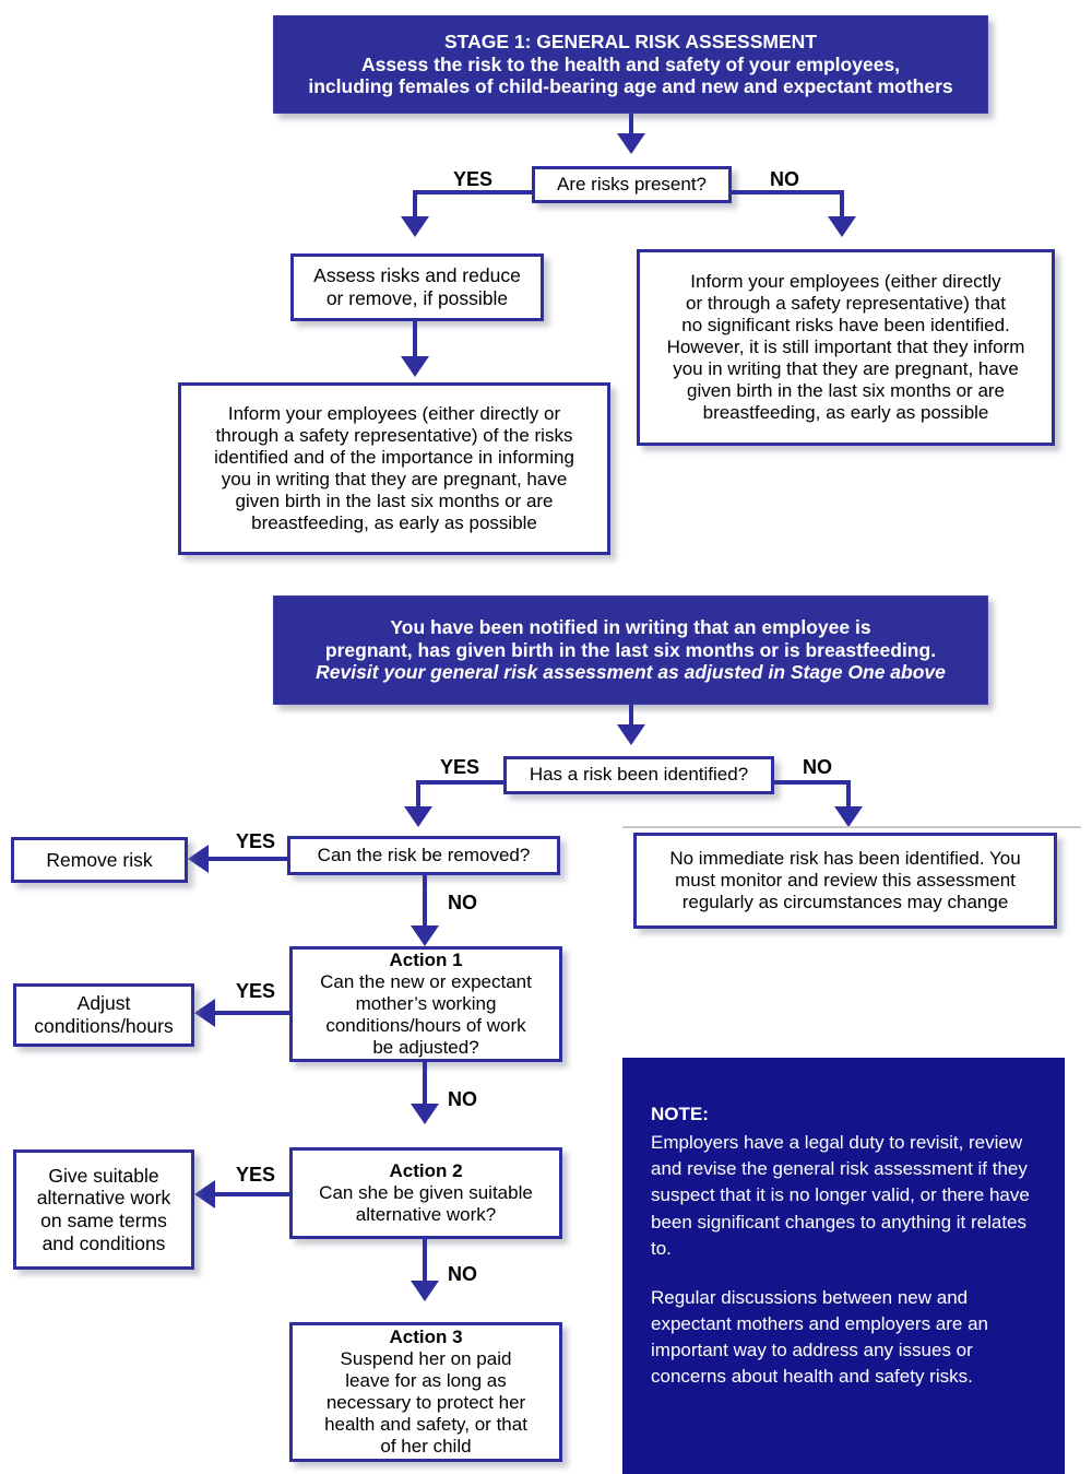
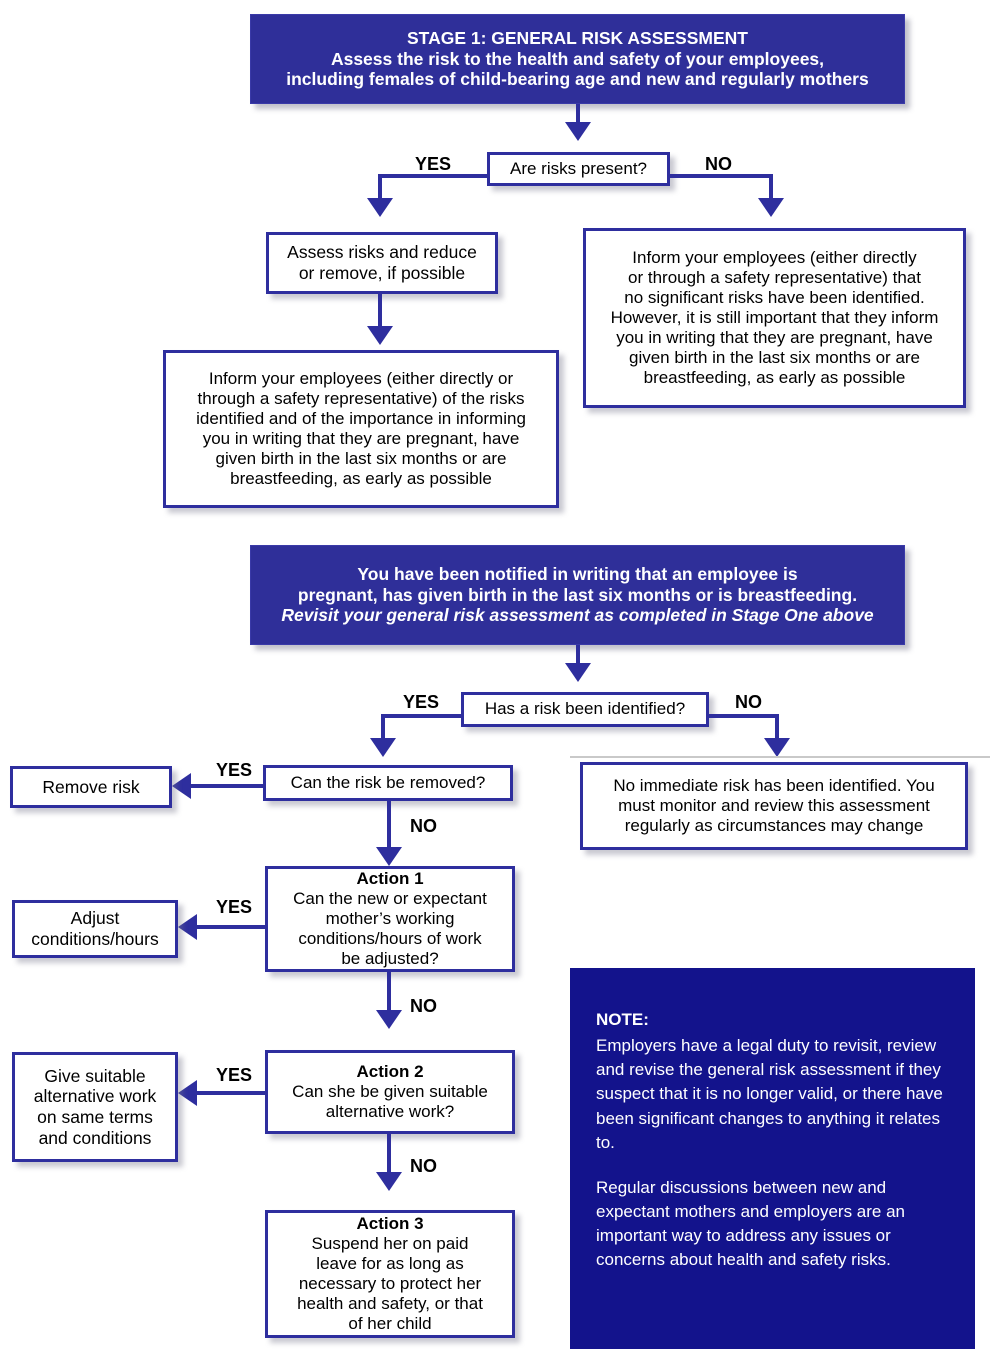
  STAGE 1: GENERAL RISK ASSESSMENT
  Assess the risk to the health and safety of your employees,
- including females of child-bearing age and new and expectant mothers
+ including females of child-bearing age and new and regularly mothers
  Are risks present?
  YES
  NO
  Assess risks and reduce
  or remove, if possible
  Inform your employees (either directly
  or through a safety representative) that
  no significant risks have been identified.
  However, it is still important that they inform
  you in writing that they are pregnant, have
  given birth in the last six months or are
  breastfeeding, as early as possible
  Inform your employees (either directly or
  through a safety representative) of the risks
  identified and of the importance in informing
  you in writing that they are pregnant, have
  given birth in the last six months or are
  breastfeeding, as early as possible
  You have been notified in writing that an employee is
  pregnant, has given birth in the last six months or is breastfeeding.
- Revisit your general risk assessment as adjusted in Stage One above
+ Revisit your general risk assessment as completed in Stage One above
  Has a risk been identified?
  YES
  NO
  Can the risk be removed?
  YES
  Remove risk
  NO
  No immediate risk has been identified. You
  must monitor and review this assessment
  regularly as circumstances may change
  Action 1
  Can the new or expectant
  mother’s working
  conditions/hours of work
  be adjusted?
  YES
  Adjust
  conditions/hours
  NO
  Action 2
  Can she be given suitable
  alternative work?
  YES
  Give suitable
  alternative work
  on same terms
  and conditions
  NO
  Action 3
  Suspend her on paid
  leave for as long as
  necessary to protect her
  health and safety, or that
  of her child
  NOTE:
  Employers have a legal duty to revisit, review and revise the general risk assessment if they suspect that it is no longer valid, or there have been significant changes to anything it relates to.
  Regular discussions between new and expectant mothers and employers are an important way to address any issues or concerns about health and safety risks.
